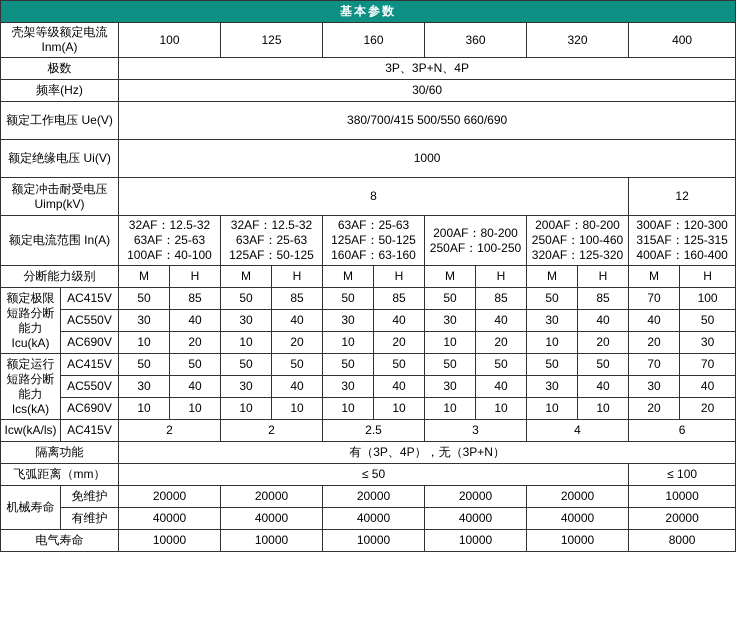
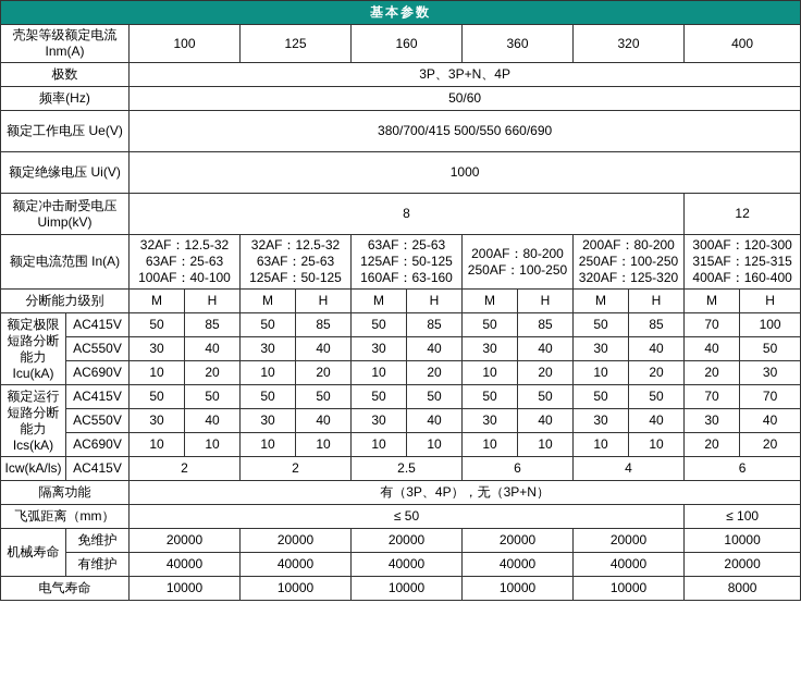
  基本参数
  壳架等级额定电流 Inm(A)	100	125	160	360	320	400
  极数	3P、3P+N、4P
- 频率(Hz)	30/60
+ 频率(Hz)	50/60
  额定工作电压 Ue(V)	380/700/415 500/550 660/690
  额定绝缘电压 Ui(V)	1000
  额定冲击耐受电压 Uimp(kV)	8	12
- 额定电流范围 In(A)	32AF：12.5-32 63AF：25-63 100AF：40-100	32AF：12.5-32 63AF：25-63 125AF：50-125	63AF：25-63 125AF：50-125 160AF：63-160	200AF：80-200 250AF：100-250	200AF：80-200 250AF：100-460 320AF：125-320	300AF：120-300 315AF：125-315 400AF：160-400
+ 额定电流范围 In(A)	32AF：12.5-32 63AF：25-63 100AF：40-100	32AF：12.5-32 63AF：25-63 125AF：50-125	63AF：25-63 125AF：50-125 160AF：63-160	200AF：80-200 250AF：100-250	200AF：80-200 250AF：100-250 320AF：125-320	300AF：120-300 315AF：125-315 400AF：160-400
  分断能力级别	M	H	M	H	M	H	M	H	M	H	M	H
  额定极限短路分断能力 Icu(kA)	AC415V	50	85	50	85	50	85	50	85	50	85	70	100
  AC550V	30	40	30	40	30	40	30	40	30	40	40	50
  AC690V	10	20	10	20	10	20	10	20	10	20	20	30
  额定运行短路分断能力 Ics(kA)	AC415V	50	50	50	50	50	50	50	50	50	50	70	70
  AC550V	30	40	30	40	30	40	30	40	30	40	30	40
  AC690V	10	10	10	10	10	10	10	10	10	10	20	20
- Icw(kA/ls)	AC415V	2	2	2.5	3	4	6
+ Icw(kA/ls)	AC415V	2	2	2.5	6	4	6
  隔离功能	有（3P、4P），无（3P+N）
  飞弧距离（mm）	≤ 50	≤ 100
  机械寿命	免维护	20000	20000	20000	20000	20000	10000
  有维护	40000	40000	40000	40000	40000	20000
  电气寿命	10000	10000	10000	10000	10000	8000
